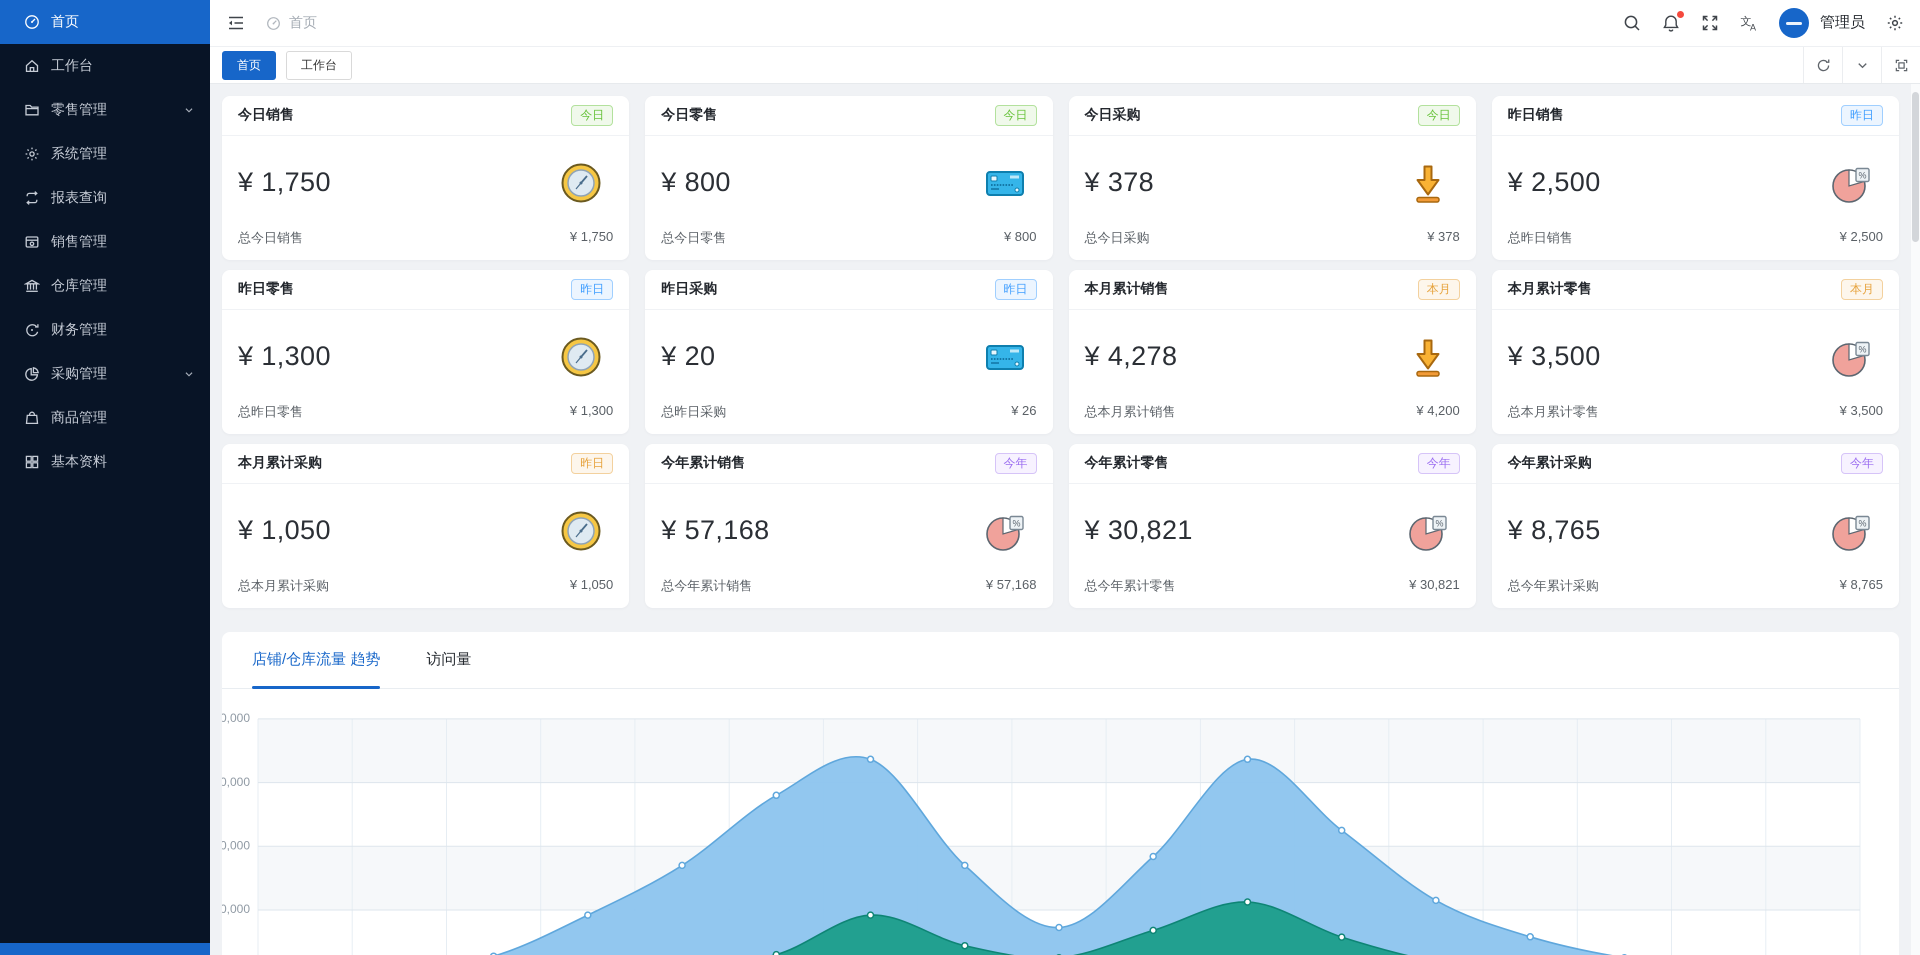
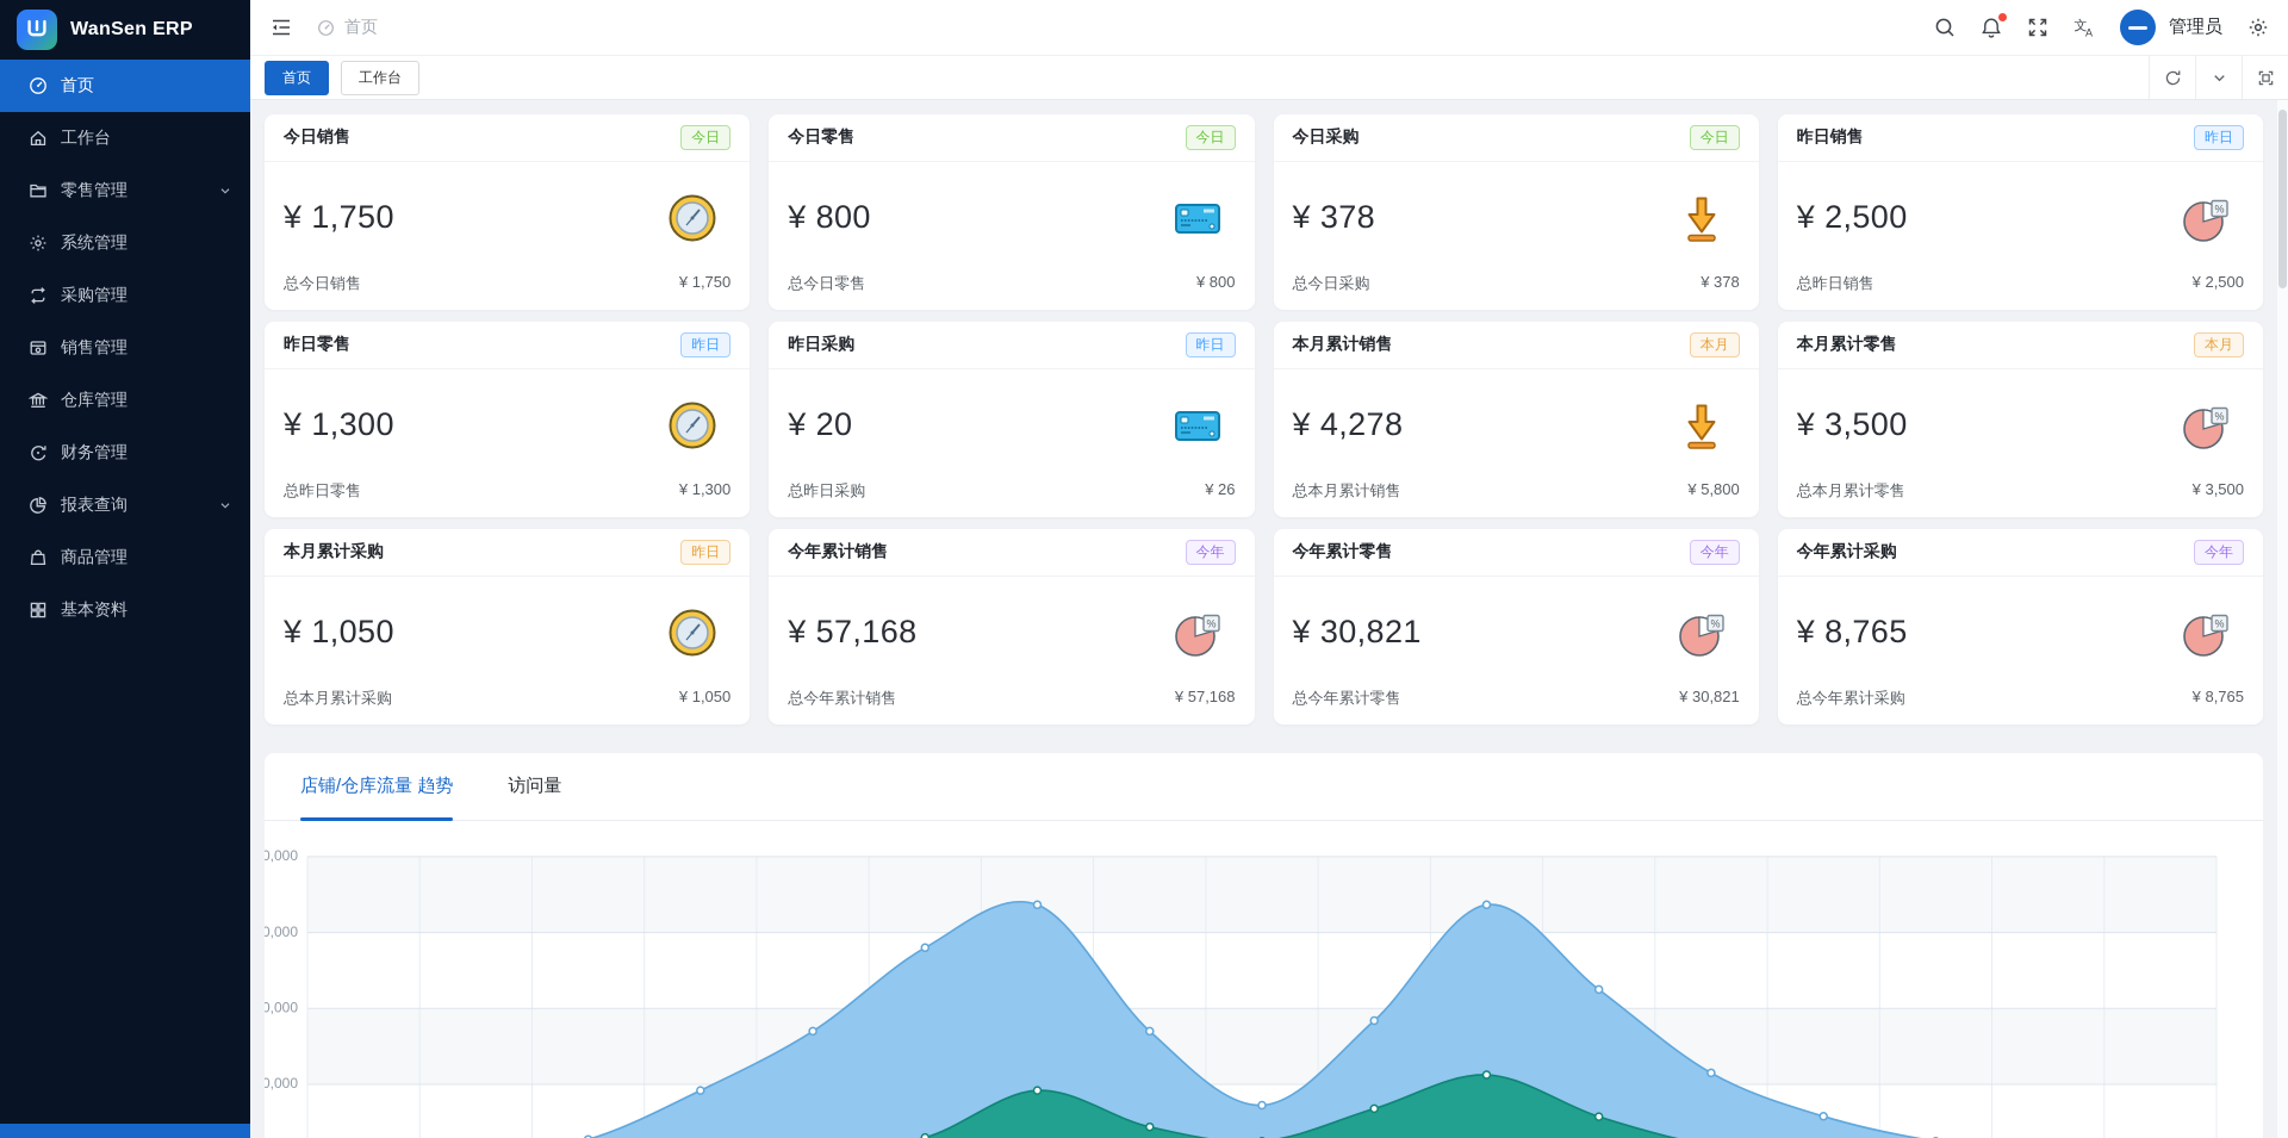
+ WanSen ERP
  首页
  工作台
  零售管理
  系统管理
- 报表查询
+ 采购管理
  销售管理
  仓库管理
  财务管理
- 采购管理
+ 报表查询
  商品管理
  基本资料
  首页
  文
  A
  管理员
  首页
  工作台
  今日销售
  今日
  ¥ 1,750
  总今日销售
  ¥ 1,750
  今日零售
  今日
  ¥ 800
  总今日零售
  ¥ 800
  今日采购
  今日
  ¥ 378
  总今日采购
  ¥ 378
  昨日销售
  昨日
  ¥ 2,500
  %
  总昨日销售
  ¥ 2,500
  昨日零售
  昨日
  ¥ 1,300
  总昨日零售
  ¥ 1,300
  昨日采购
  昨日
  ¥ 20
  总昨日采购
  ¥ 26
  本月累计销售
  本月
  ¥ 4,278
  总本月累计销售
- ¥ 4,200
+ ¥ 5,800
  本月累计零售
  本月
  ¥ 3,500
  %
  总本月累计零售
  ¥ 3,500
  本月累计采购
  昨日
  ¥ 1,050
  总本月累计采购
  ¥ 1,050
  今年累计销售
  今年
  ¥ 57,168
  %
  总今年累计销售
  ¥ 57,168
  今年累计零售
  今年
  ¥ 30,821
  %
  总今年累计零售
  ¥ 30,821
  今年累计采购
  今年
  ¥ 8,765
  %
  总今年累计采购
  ¥ 8,765
  店铺/仓库流量 趋势
  访问量
  0,000
  0,000
  0,000
  0,000
